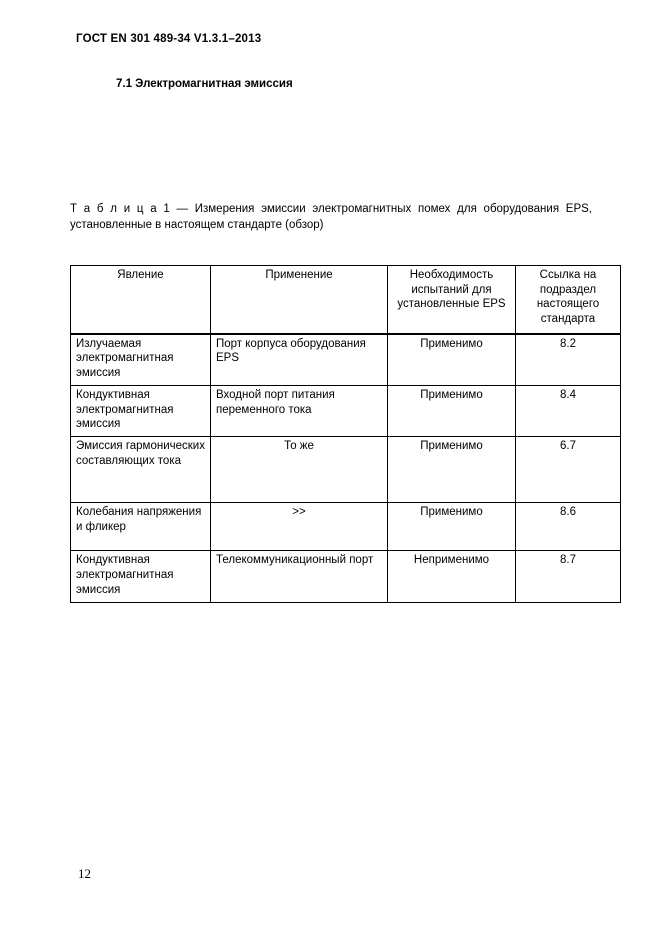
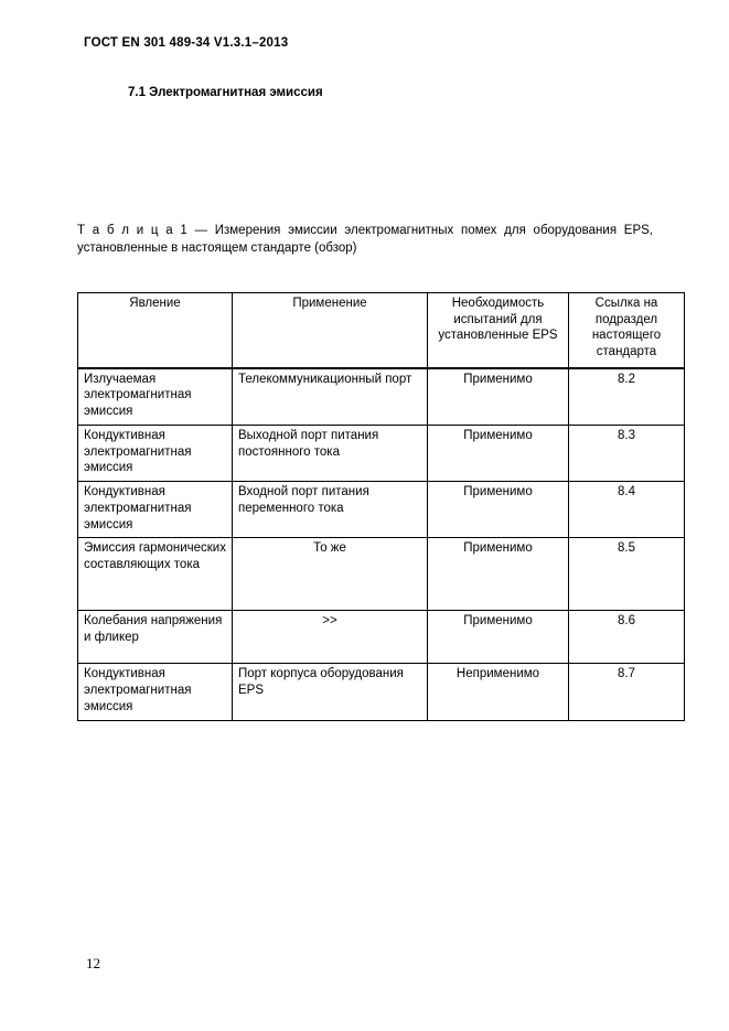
  ГОСТ EN 301 489-34 V1.3.1–2013
  7.1 Электромагнитная эмиссия
  Т а б л и ц а 1 — Измерения эмиссии электромагнитных помех для оборудования EPS, установленные в настоящем стандарте (обзор)
  Явление	Применение	Необходимость испытаний для установленные EPS	Ссылка на подраздел настоящего стандарта
- Излучаемая электромагнитная эмиссия	Порт корпуса оборудования EPS	Применимо	8.2
+ Излучаемая электромагнитная эмиссия	Телекоммуникационный порт	Применимо	8.2
+ Кондуктивная электромагнитная эмиссия	Выходной порт питания постоянного тока	Применимо	8.3
  Кондуктивная электромагнитная эмиссия	Входной порт питания переменного тока	Применимо	8.4
- Эмиссия гармонических составляющих тока	То же	Применимо	6.7
+ Эмиссия гармонических составляющих тока	То же	Применимо	8.5
  Колебания напряжения и фликер	>>	Применимо	8.6
- Кондуктивная электромагнитная эмиссия	Телекоммуникационный порт	Неприменимо	8.7
+ Кондуктивная электромагнитная эмиссия	Порт корпуса оборудования EPS	Неприменимо	8.7
  12
